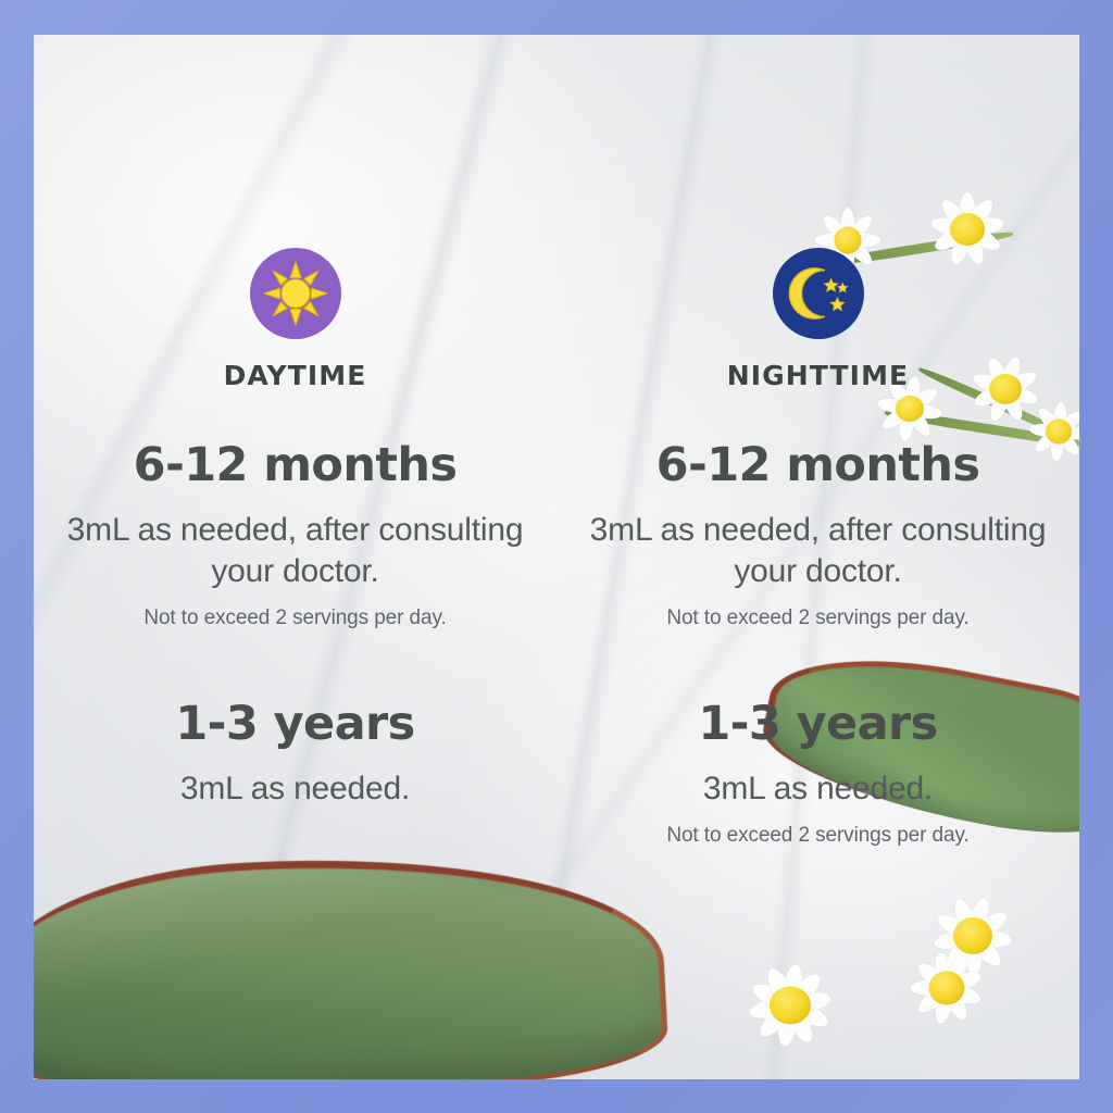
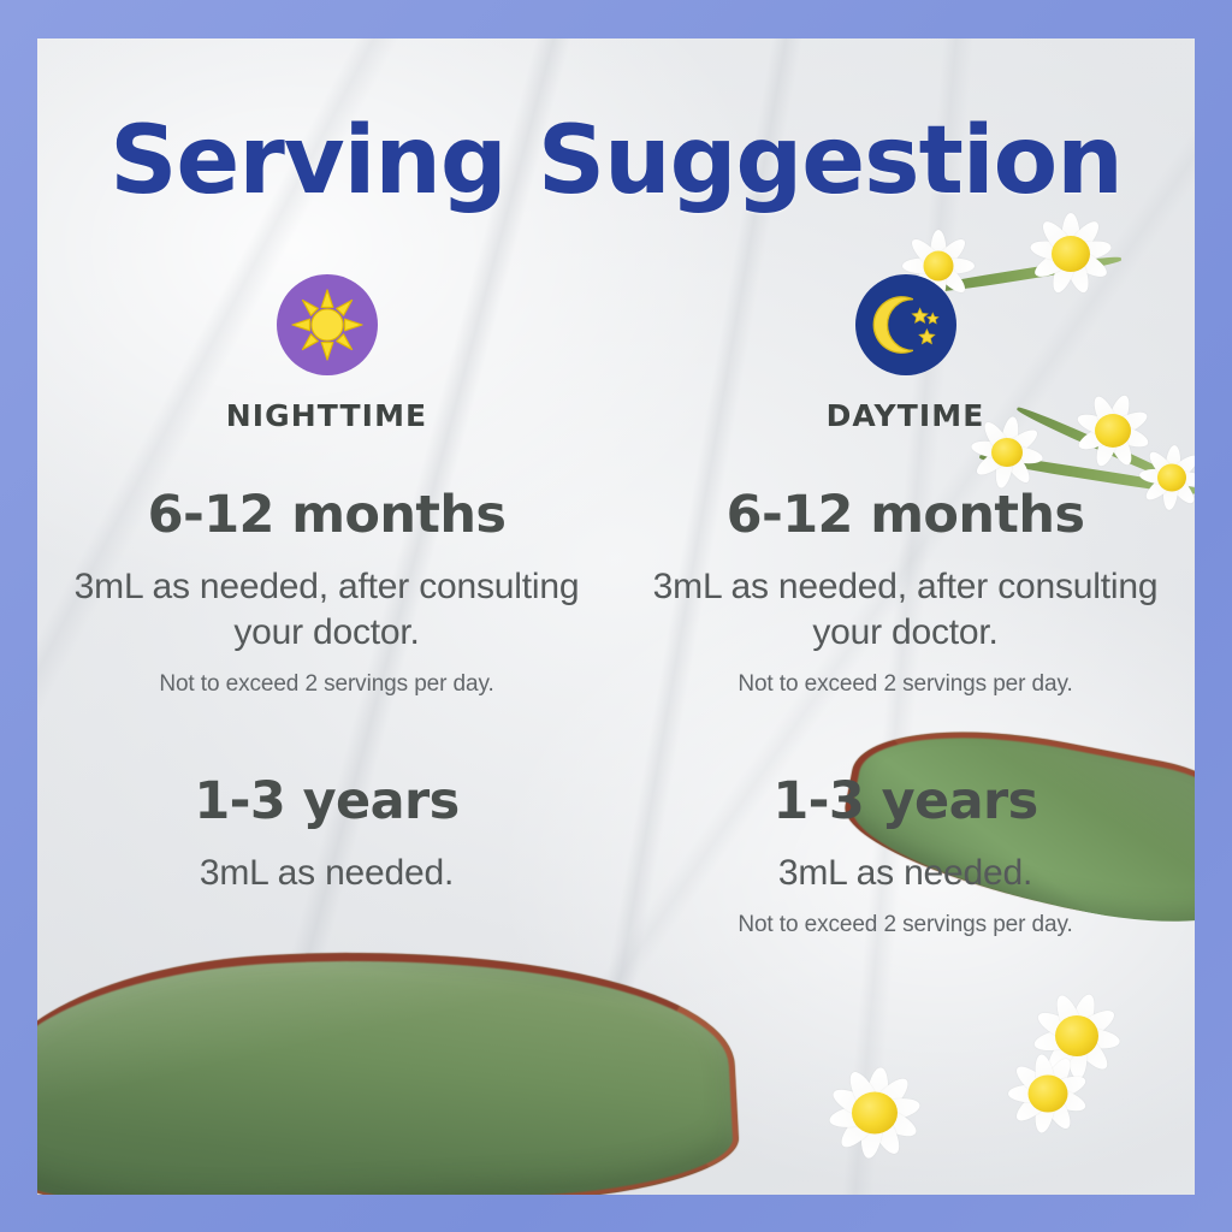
+ Serving Suggestion
- DAYTIME
+ NIGHTTIME
  6-12 months
  3mL as needed, after consulting your doctor.
  Not to exceed 2 servings per day.
  1-3 years
  3mL as needed.
- NIGHTTIME
+ DAYTIME
  6-12 months
  3mL as needed, after consulting your doctor.
  Not to exceed 2 servings per day.
  1-3 years
  3mL as needed.
  Not to exceed 2 servings per day.
